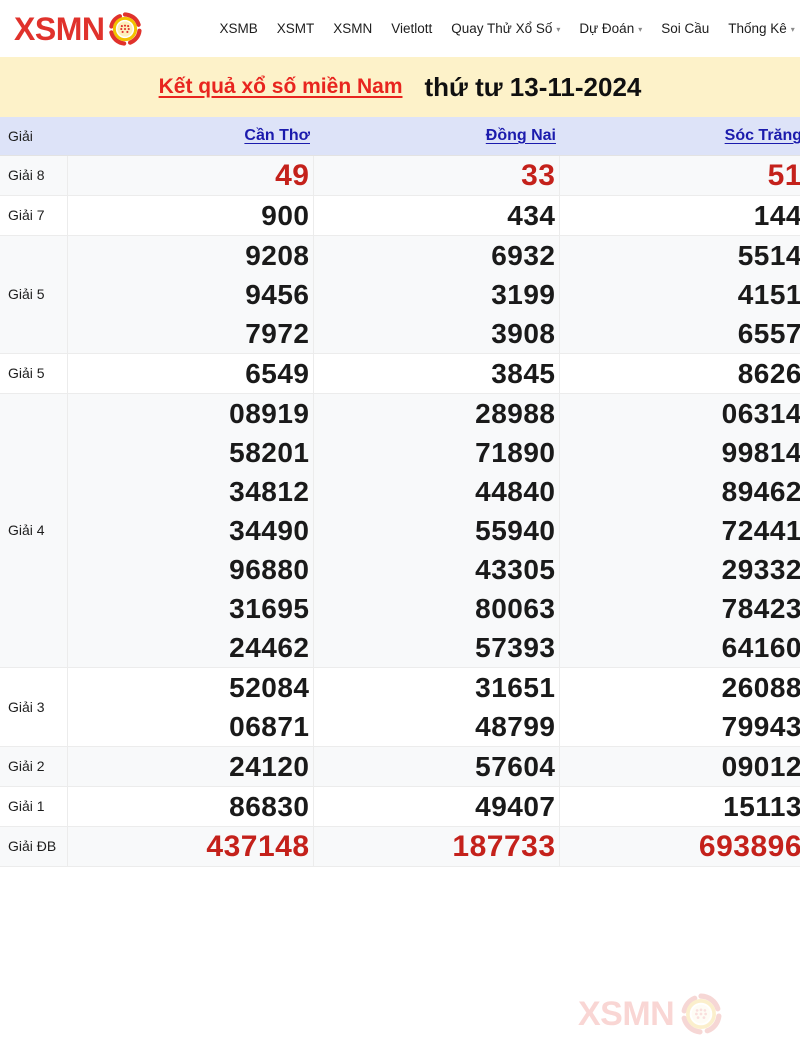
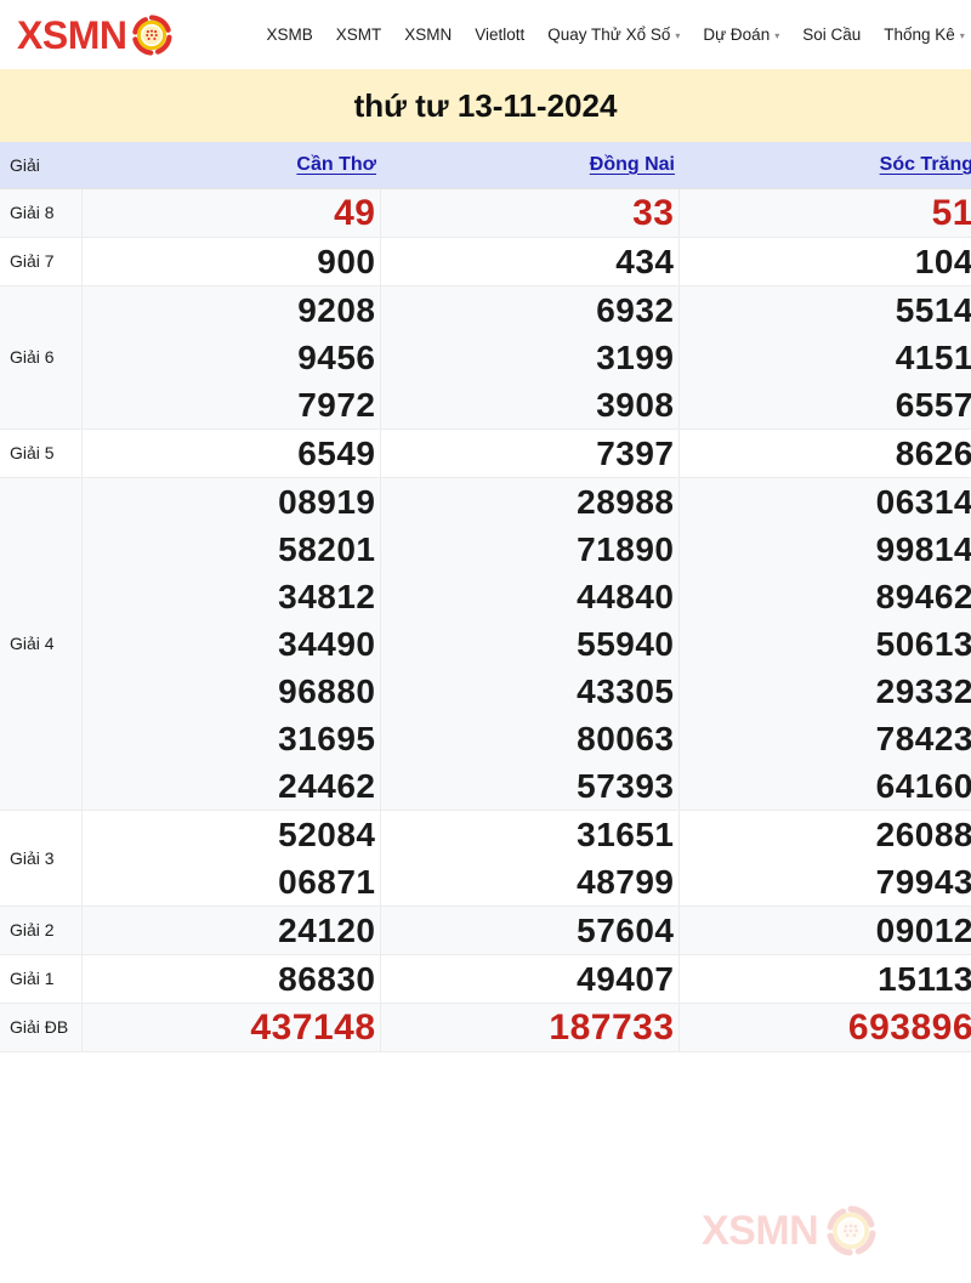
  XSMN
  XSMB
  XSMT
  XSMN
  Vietlott
  Quay Thử Xổ Số
  ▾
  Dự Đoán
  ▾
  Soi Cầu
  Thống Kê
  ▾
- Kết quả xổ số miền Nam
  thứ tư 13-11-2024
  Giải	Cần Thơ	Đồng Nai	Sóc Trăng
  Giải 8	49	33	51
- Giải 7	900	434	144
+ Giải 7	900	434	104
- Giải 5	920894567972	693231993908	551441516557
+ Giải 6	920894567972	693231993908	551441516557
- Giải 5	6549	3845	8626
+ Giải 5	6549	7397	8626
- Giải 4	08919582013481234490968803169524462	28988718904484055940433058006357393	06314998148946272441293327842364160
+ Giải 4	08919582013481234490968803169524462	28988718904484055940433058006357393	06314998148946250613293327842364160
  Giải 3	5208406871	3165148799	2608879943
  Giải 2	24120	57604	09012
  Giải 1	86830	49407	15113
  Giải ĐB	437148	187733	693896
  XSMN
